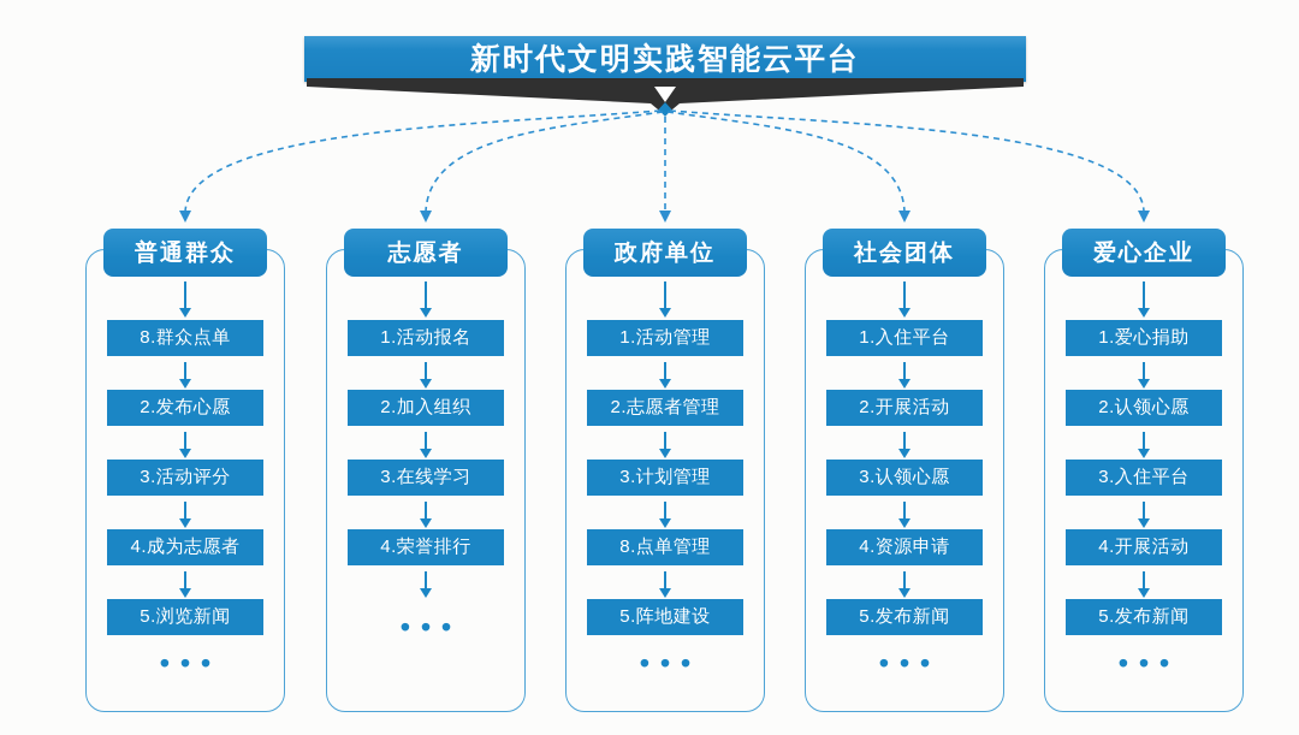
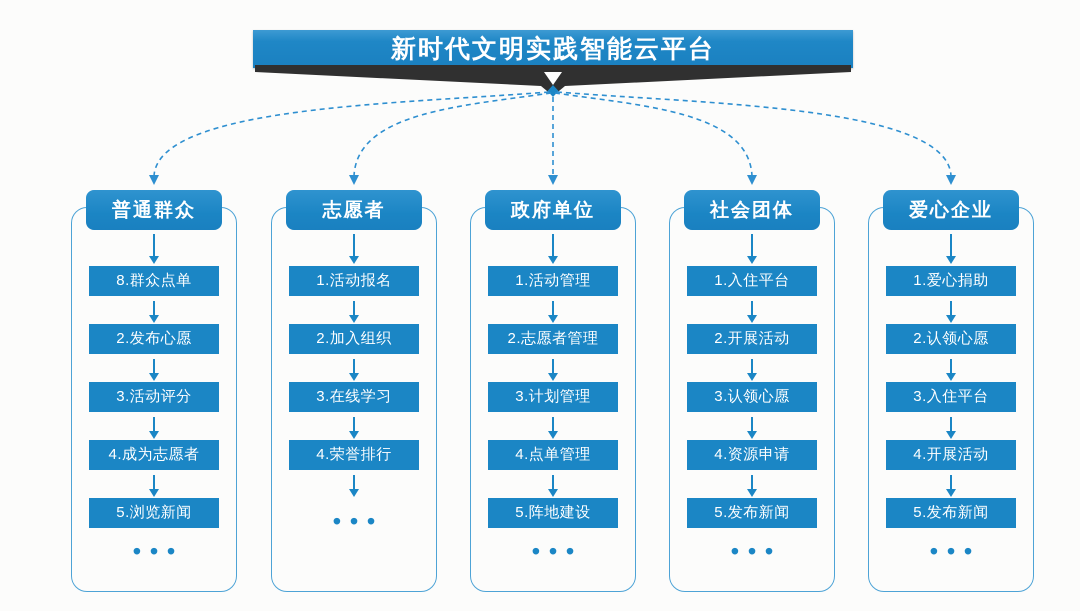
  新时代文明实践智能云平台
  普通群众
  8.群众点单
  2.发布心愿
  3.活动评分
  4.成为志愿者
  5.浏览新闻
  •••
  志愿者
  1.活动报名
  2.加入组织
  3.在线学习
  4.荣誉排行
  •••
  政府单位
  1.活动管理
  2.志愿者管理
  3.计划管理
- 8.点单管理
+ 4.点单管理
  5.阵地建设
  •••
  社会团体
  1.入住平台
  2.开展活动
  3.认领心愿
  4.资源申请
  5.发布新闻
  •••
  爱心企业
  1.爱心捐助
  2.认领心愿
  3.入住平台
  4.开展活动
  5.发布新闻
  •••
